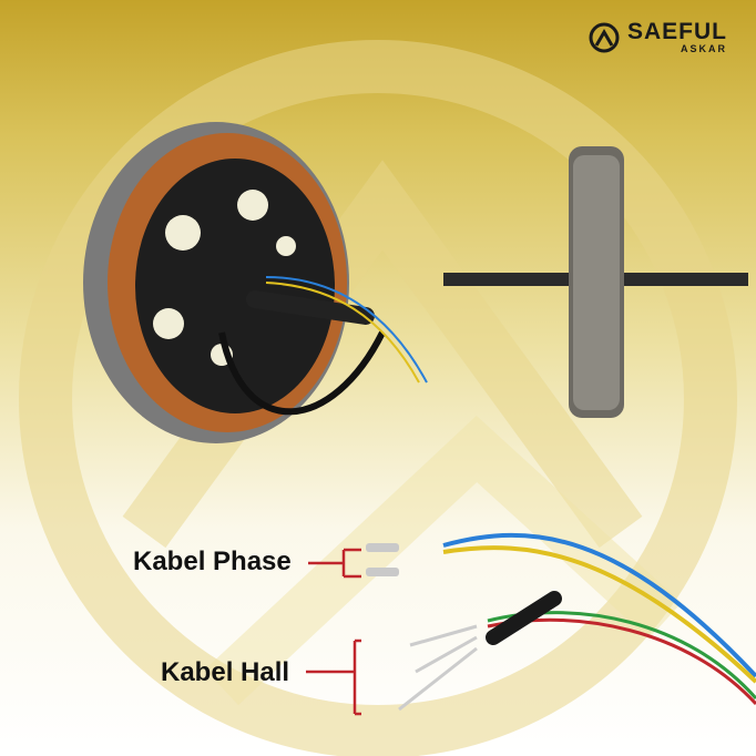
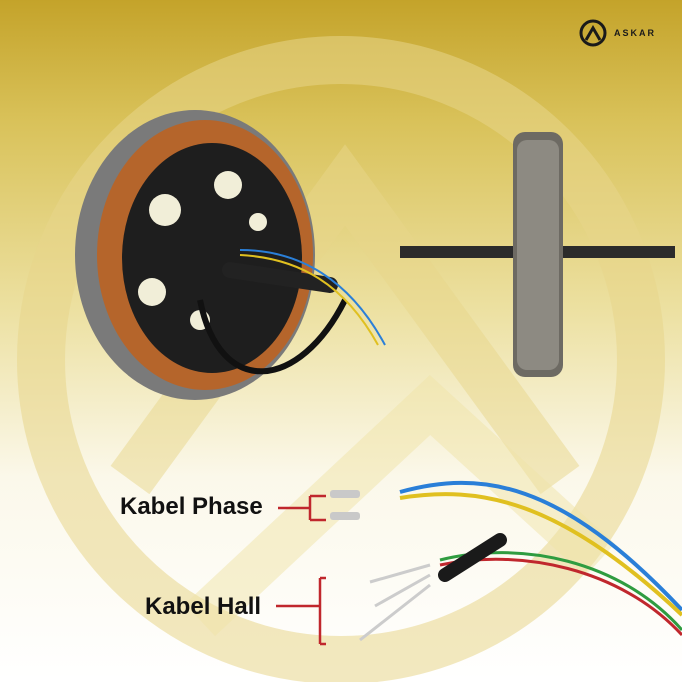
- SAEFUL
  ASKAR
  Kabel Phase
  Kabel Hall
